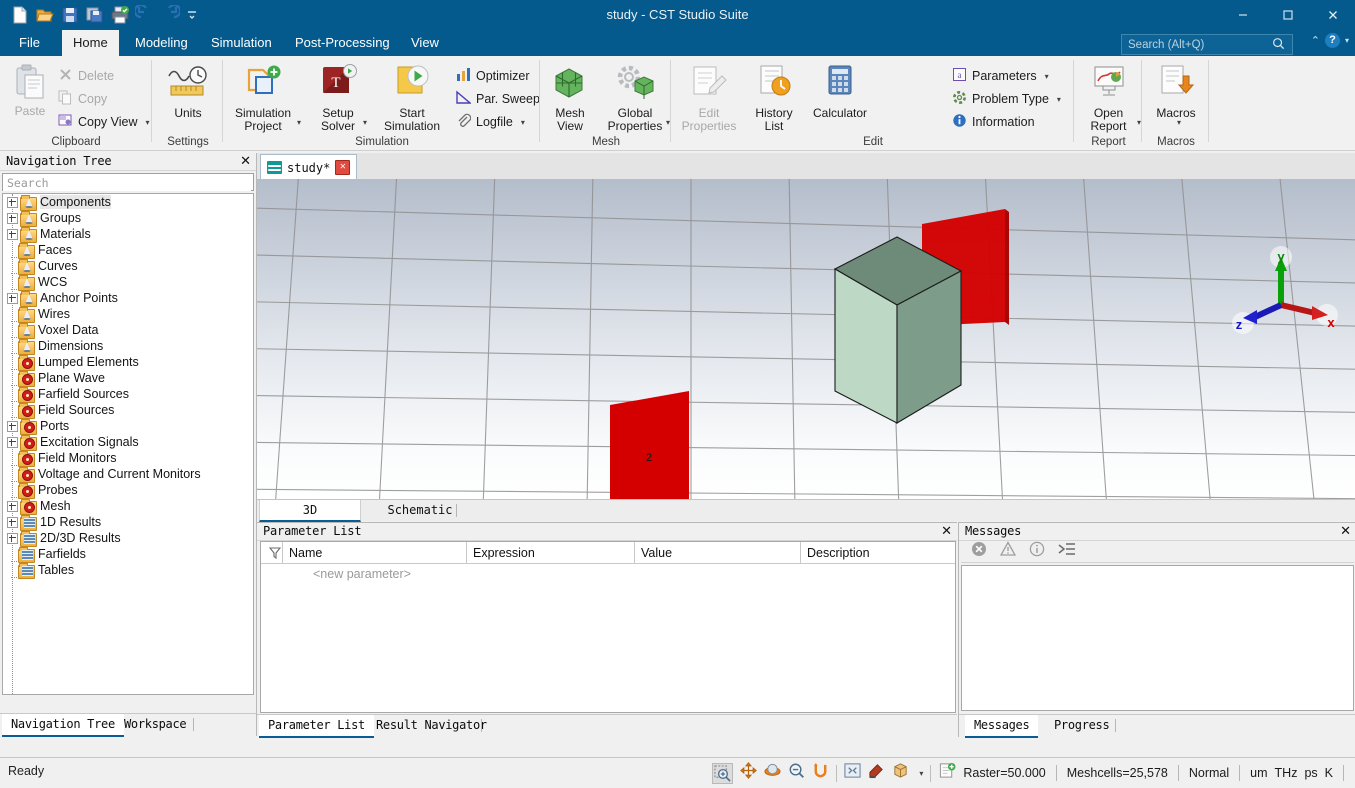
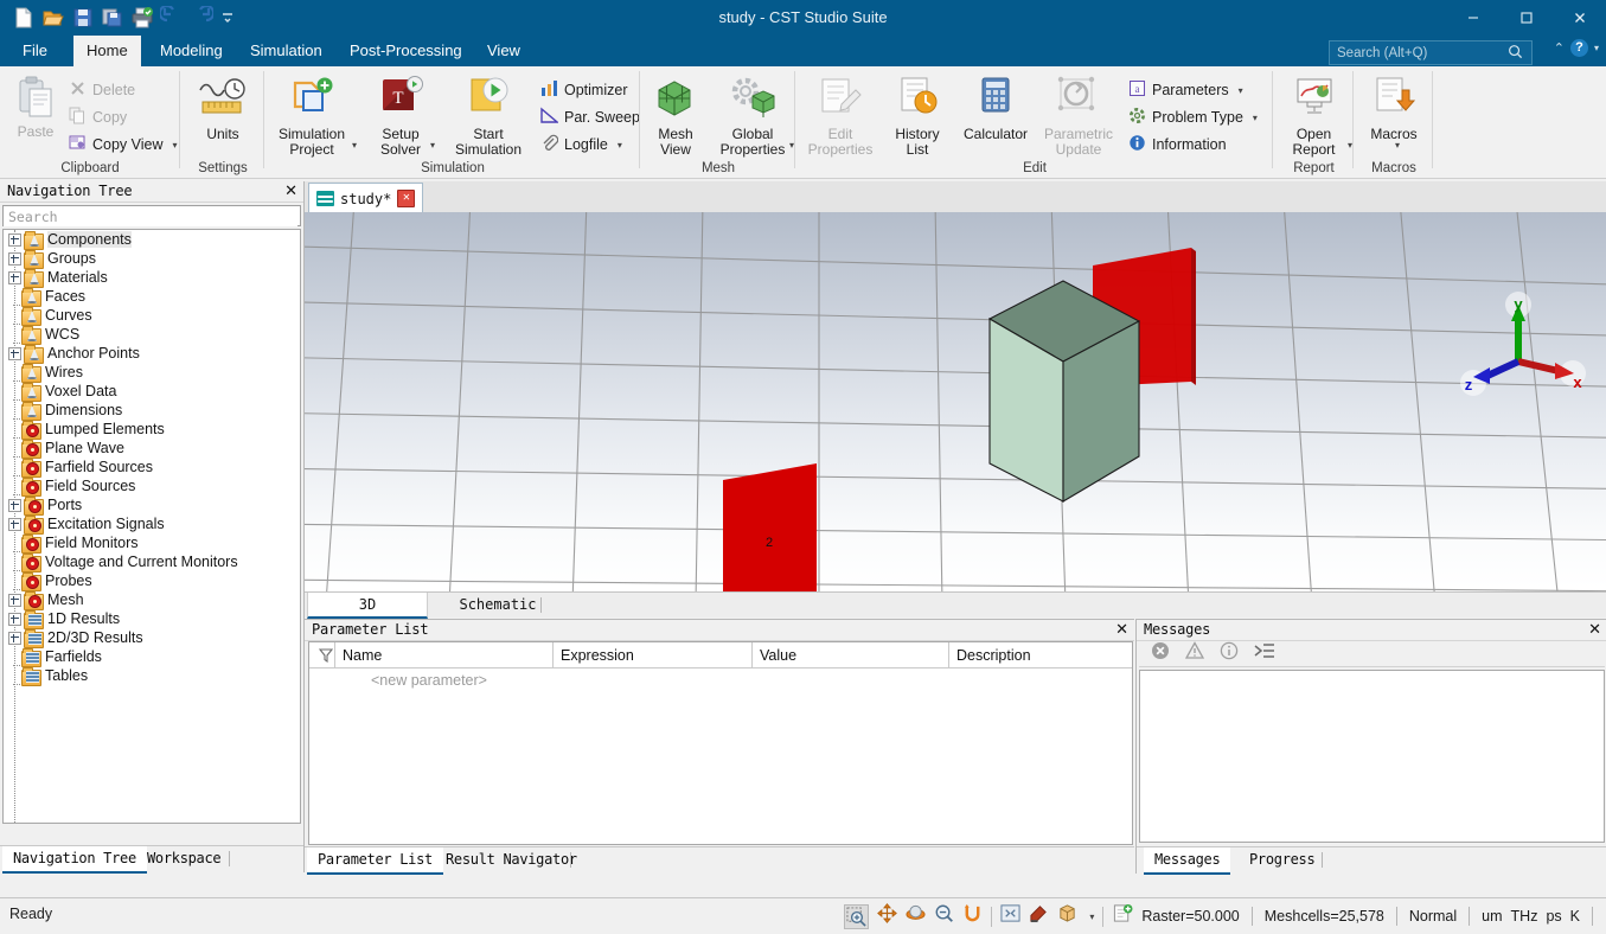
  study - CST Studio Suite
  File
  Home
  Modeling
  Simulation
  Post-Processing
  View
  Search (Alt+Q)
  ⌃
  ?
  ▾
  Paste
  Delete
  Copy
  Copy View
  ▾
  Clipboard
  Units
  Settings
  Simulation Project
  ▾
  T
  Setup Solver
  ▾
  Start Simulation
  Optimizer
  Par. Sweep
  Logfile
  ▾
  Simulation
  Mesh View
  Global Properties
  ▾
  Mesh
  Edit Properties
  History List
  Calculator
+ Parametric Update
  a
  Parameters
  ▾
  Problem Type
  ▾
  Information
  Edit
  Open Report
  ▾
  Report
  Macros
  ▾
  Macros
  Navigation Tree
  ✕
  Search
  Components
  Groups
  Materials
  Faces
  Curves
  WCS
  Anchor Points
  Wires
  Voxel Data
  Dimensions
  Lumped Elements
  Plane Wave
  Farfield Sources
  Field Sources
  Ports
  Excitation Signals
  Field Monitors
  Voltage and Current Monitors
  Probes
  Mesh
  1D Results
  2D/3D Results
  Farfields
  Tables
  Navigation Tree
  Workspace
  study*
  ✕
  2
  y
  x
  z
  3D
  Schematic
  Parameter List
  ✕
  Name
  Expression
  Value
  Description
  <new parameter>
  Parameter List
  Result Navigator
  Messages
  ✕
  Messages
  Progress
  Ready
  ▾
  Raster=50.000
  Meshcells=25,578
  Normal
  um
  THz
  ps
  K
